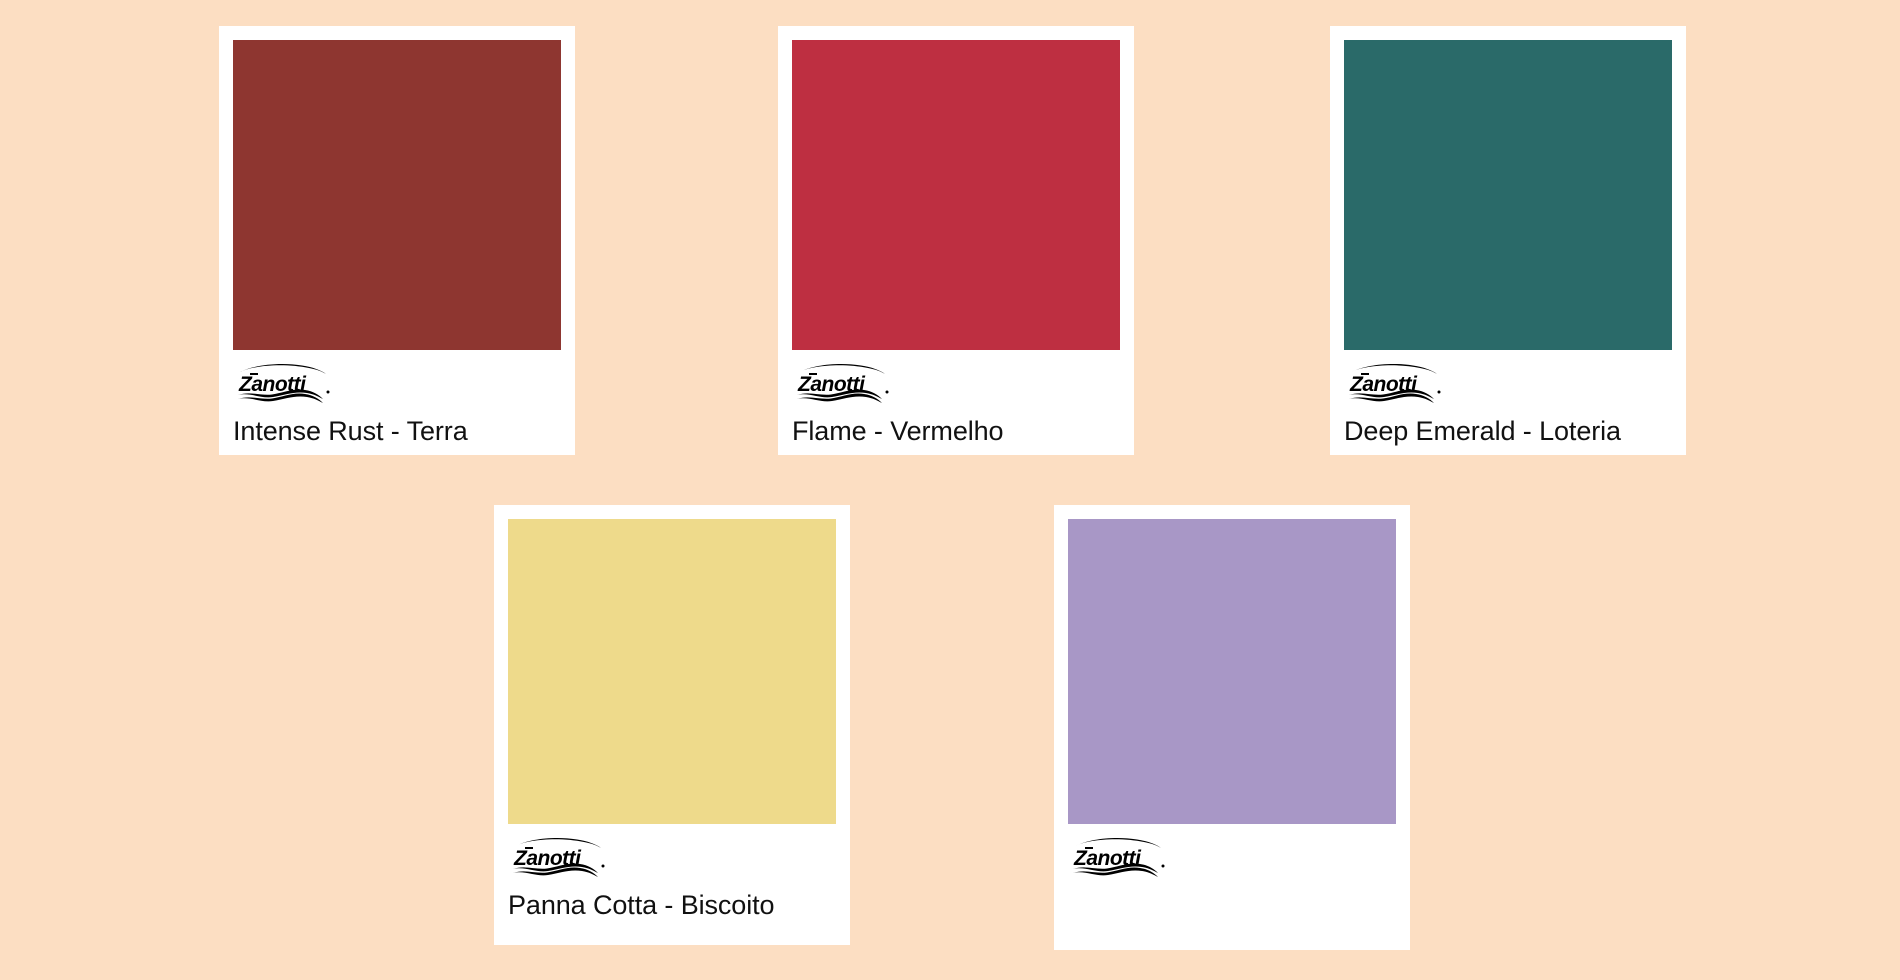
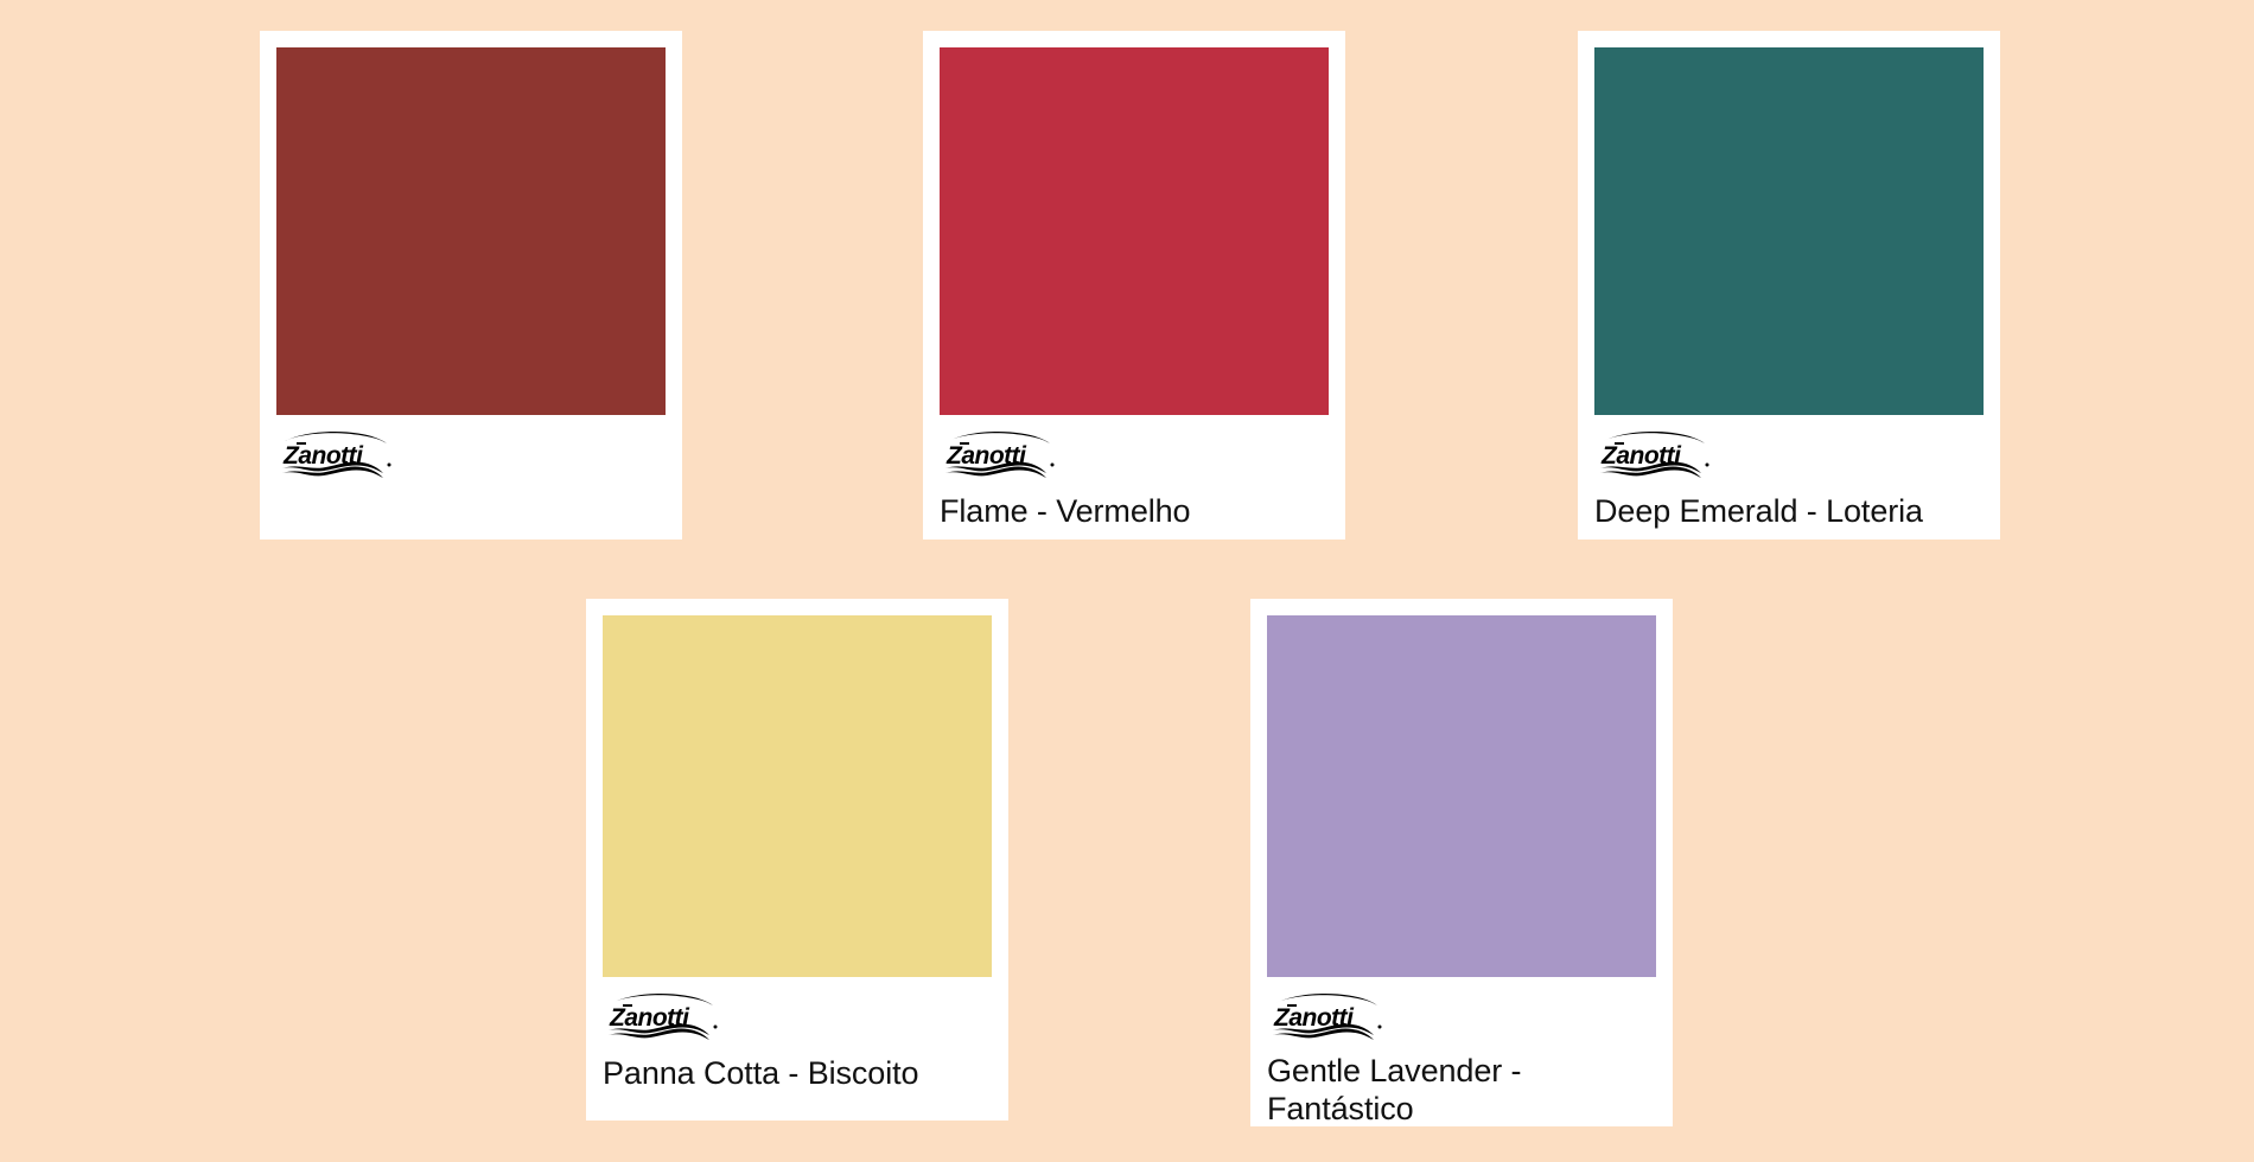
  Zanotti
- Intense Rust - Terra
  Zanotti
  Flame - Vermelho
  Zanotti
  Deep Emerald - Loteria
  Zanotti
  Panna Cotta - Biscoito
  Zanotti
+ Gentle Lavender -
+ Fantástico
